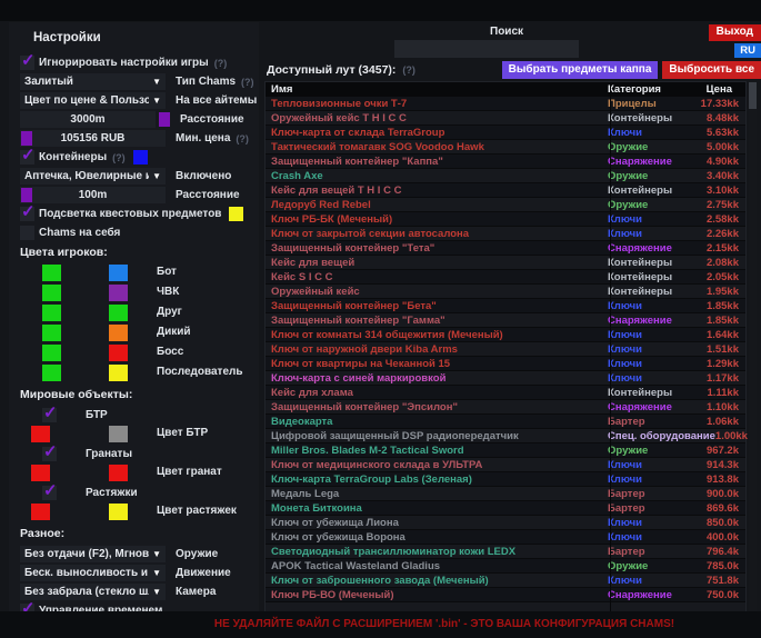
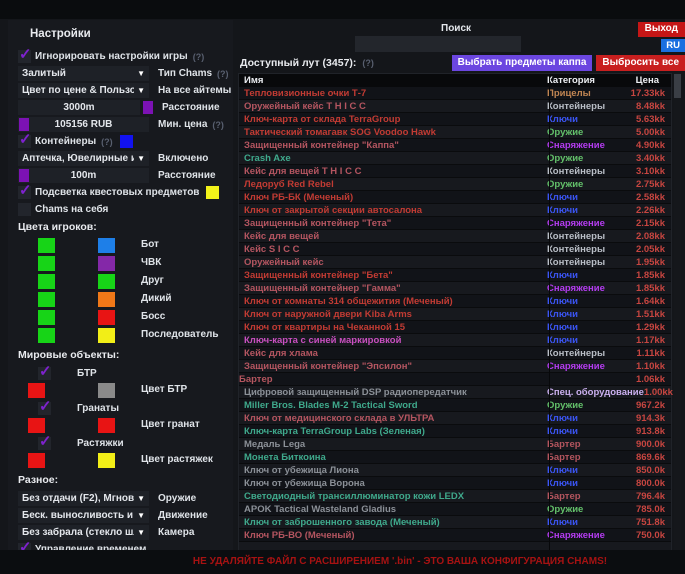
  Настройки
  ✓
  Игнорировать настройки игры
  (?)
  Залитый
  ▼
  Тип Chams
  (?)
  Цвет по цене & Пользо
  ▼
  На все айтемы
  3000m
  Расстояние
  105156 RUB
  Мин. цена
  (?)
  ✓
  Контейнеры
  (?)
  Аптечка, Ювелирные и
  ▼
  Включено
  100m
  Расстояние
  ✓
  Подсветка квестовых предметов
  Chams на себя
  Цвета игроков:
  Бот
  ЧВК
  Друг
  Дикий
  Босс
  Последователь
  Мировые объекты:
  ✓
  БТР
  Цвет БТР
  ✓
  Гранаты
  Цвет гранат
  ✓
  Растяжки
  Цвет растяжек
  Разное:
  Без отдачи (F2), Мгнов
  ▼
  Оружие
  Беск. выносливость и
  ▼
  Движение
  Без забрала (стекло ш
  ▼
  Камера
  ✓
  Поиск
  Выход
  RU
  Доступный лут (3457): (?)
  Выбрать предметы каппа
  Выбросить все
  Имя
  атегория
  Цена
  Тепловизионные очки Т-7
  Прицелы
  17.33kk
  Оружейный кейс T H I C C
  онтейнеры
  8.48kk
  Ключ-карта от склада TerraGroup
  лючи
  5.63kk
  Тактический томагавк SOG Voodoo Hawk
  Оружие
  5.00kk
  Защищенный контейнер "Каппа"
  Снаряжение
  4.90kk
  Crash Axe
  Оружие
  3.40kk
  Кейс для вещей T H I C C
  онтейнеры
  3.10kk
  Ледоруб Red Rebel
  Оружие
  2.75kk
  Ключ РБ-БК (Меченый)
  лючи
  2.58kk
  Ключ от закрытой секции автосалона
  лючи
  2.26kk
  Защищенный контейнер "Тета"
  Снаряжение
  2.15kk
  Кейс для вещей
  онтейнеры
  2.08kk
  Кейс S I C C
  онтейнеры
  2.05kk
  Оружейный кейс
  онтейнеры
  1.95kk
  Защищенный контейнер "Бета"
  лючи
  1.85kk
  Защищенный контейнер "Гамма"
  Снаряжение
  1.85kk
  Ключ от комнаты 314 общежития (Меченый)
  лючи
  1.64kk
  Ключ от наружной двери Kiba Arms
  лючи
  1.51kk
  Ключ от квартиры на Чеканной 15
  лючи
  1.29kk
  Ключ-карта с синей маркировкой
  лючи
  1.17kk
  Кейс для хлама
  онтейнеры
  1.11kk
  Защищенный контейнер "Эпсилон"
  Снаряжение
  1.10kk
- Видеокарта
  Бартер
  1.06kk
  Цифровой защищенный DSP радиопередатчик
  Спец. оборудование
  1.00kk
  Miller Bros. Blades M-2 Tactical Sword
  Оружие
  967.2k
  Ключ от медицинского склада в УЛЬТРА
  лючи
  914.3k
  Ключ-карта TerraGroup Labs (Зеленая)
  лючи
  913.8k
  Медаль Lega
  Бартер
  900.0k
  Монета Биткоина
  Бартер
  869.6k
  Ключ от убежища Лиона
  лючи
  850.0k
  Ключ от убежища Ворона
  лючи
- 400.0k
+ 800.0k
  Светодиодный трансиллюминатор кожи LEDX
  Бартер
  796.4k
  APOK Tactical Wasteland Gladius
  Оружие
  785.0k
  Ключ от заброшенного завода (Меченый)
  лючи
  751.8k
  Ключ РБ-ВО (Меченый)
  Снаряжение
  750.0k
  НЕ УДАЛЯЙТЕ ФАЙЛ С РАСШИРЕНИЕМ '.bin' - ЭТО ВАША КОНФИГУРАЦИЯ CHAMS!
